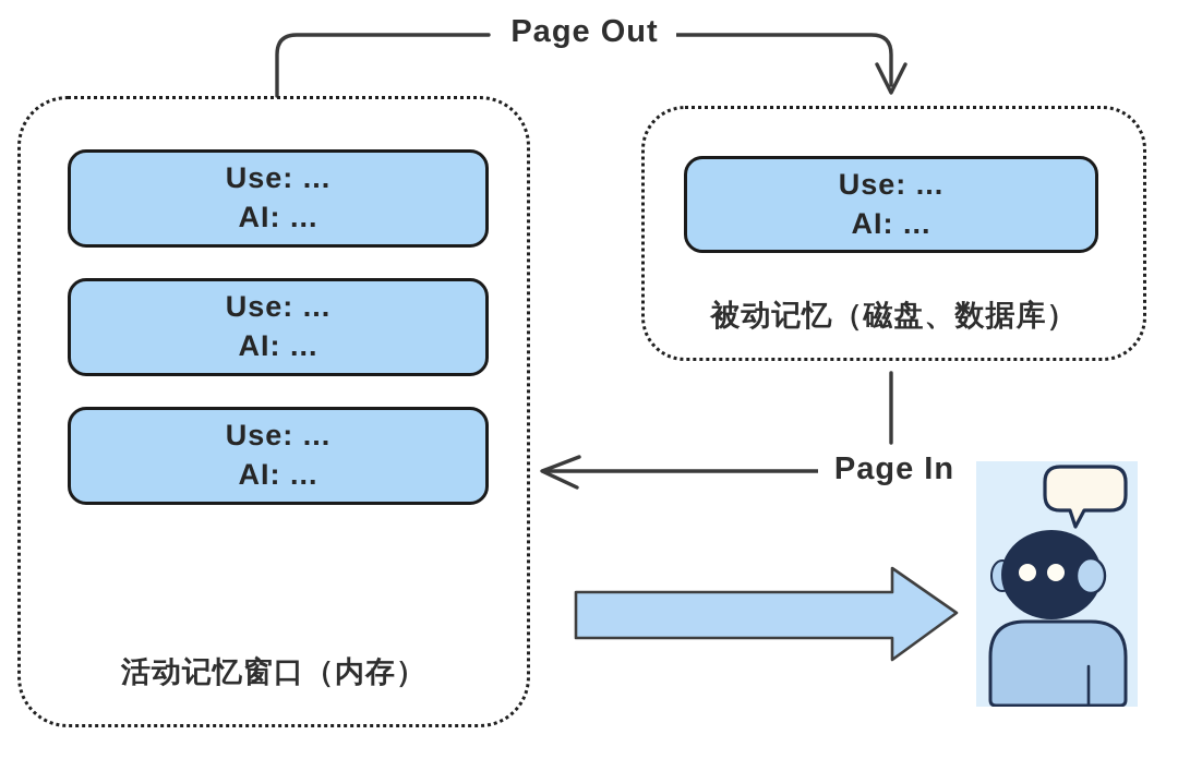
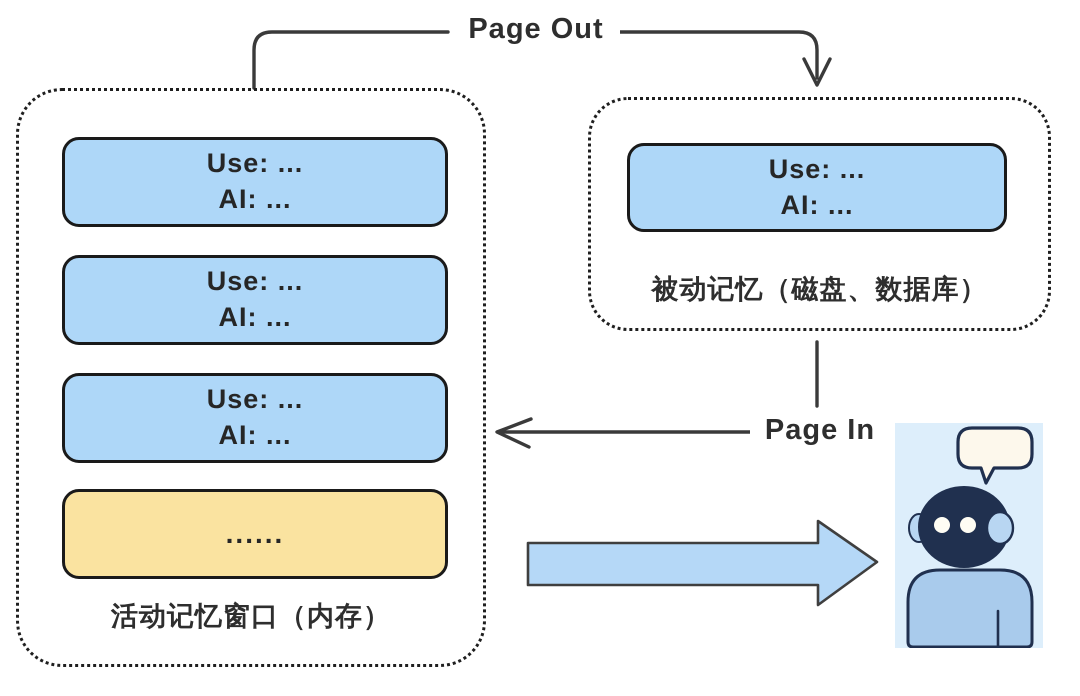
  Page Out
  Page In
  Use: ...
  AI: ...
  Use: ...
  AI: ...
  Use: ...
  AI: ...
+ ......
  活动记忆窗口（内存）
  Use: ...
  AI: ...
  被动记忆（磁盘、数据库）
